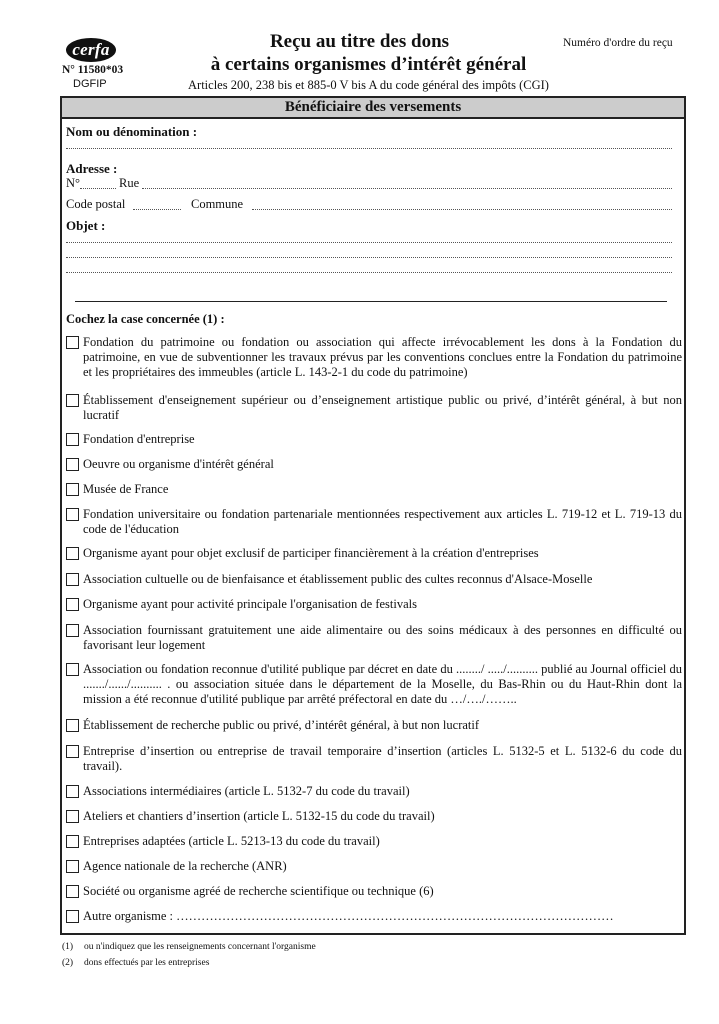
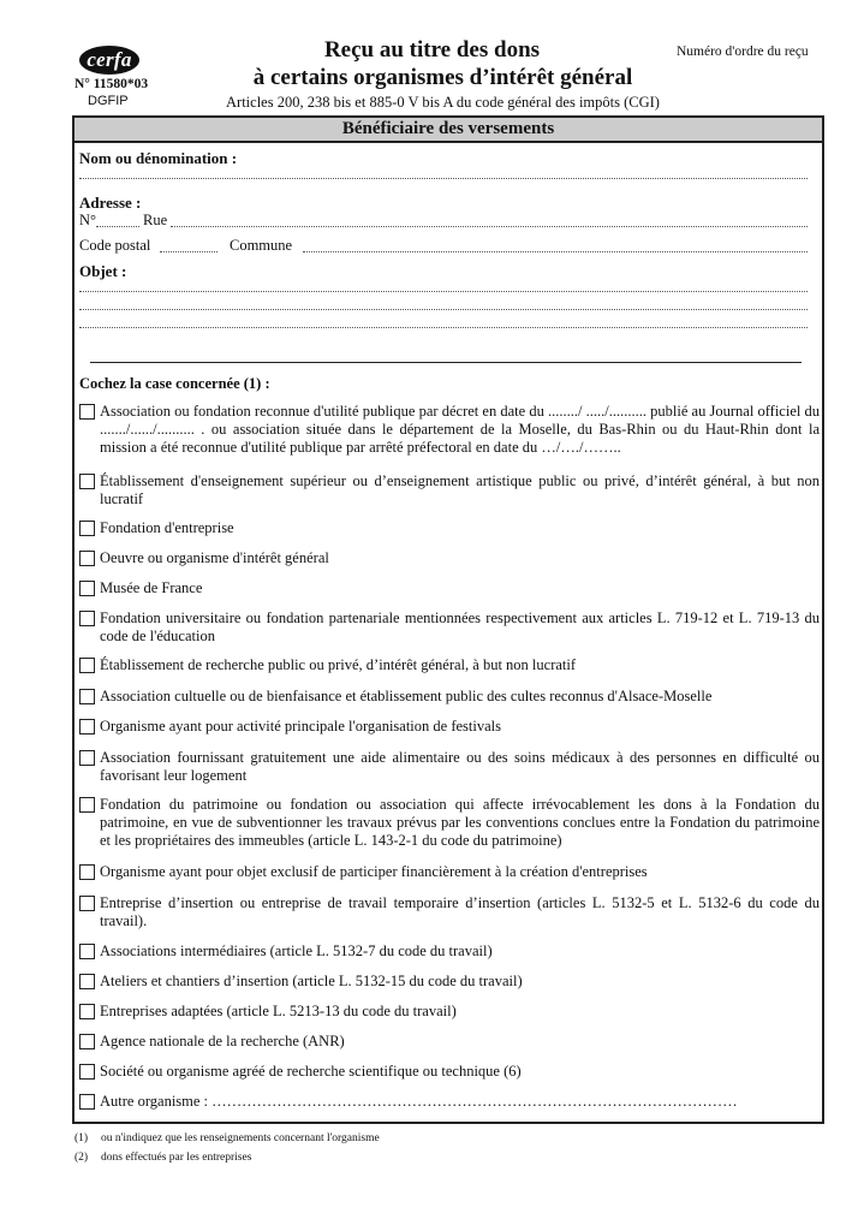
  cerfa
  N° 11580*03
  DGFIP
  Reçu au titre des dons
  à certains organismes d’intérêt général
  Articles 200, 238 bis et 885-0 V bis A du code général des impôts (CGI)
  Numéro d'ordre du reçu
  Bénéficiaire des versements
  Nom ou dénomination :
  Adresse :
  N°
  Rue
  Code postal
  Commune
  Objet :
  Cochez la case concernée (1) :
- Fondation du patrimoine ou fondation ou association qui affecte irrévocablement les dons à la Fondation du patrimoine, en vue de subventionner les travaux prévus par les conventions conclues entre la Fondation du patrimoine et les propriétaires des immeubles (article L. 143-2-1 du code du patrimoine)
+ Association ou fondation reconnue d'utilité publique par décret en date du ......../ ...../.......... publié au Journal officiel du ......./....../.......... . ou association située dans le département de la Moselle, du Bas-Rhin ou du Haut-Rhin dont la mission a été reconnue d'utilité publique par arrêté préfectoral en date du …/…./……..
  Établissement d'enseignement supérieur ou d’enseignement artistique public ou privé, d’intérêt général, à but non lucratif
  Fondation d'entreprise
  Oeuvre ou organisme d'intérêt général
  Musée de France
  Fondation universitaire ou fondation partenariale mentionnées respectivement aux articles L. 719-12 et L. 719-13 du code de l'éducation
- Organisme ayant pour objet exclusif de participer financièrement à la création d'entreprises
+ Établissement de recherche public ou privé, d’intérêt général, à but non lucratif
  Association cultuelle ou de bienfaisance et établissement public des cultes reconnus d'Alsace-Moselle
  Organisme ayant pour activité principale l'organisation de festivals
  Association fournissant gratuitement une aide alimentaire ou des soins médicaux à des personnes en difficulté ou favorisant leur logement
- Association ou fondation reconnue d'utilité publique par décret en date du ......../ ...../.......... publié au Journal officiel du ......./....../.......... . ou association située dans le département de la Moselle, du Bas-Rhin ou du Haut-Rhin dont la mission a été reconnue d'utilité publique par arrêté préfectoral en date du …/…./……..
+ Fondation du patrimoine ou fondation ou association qui affecte irrévocablement les dons à la Fondation du patrimoine, en vue de subventionner les travaux prévus par les conventions conclues entre la Fondation du patrimoine et les propriétaires des immeubles (article L. 143-2-1 du code du patrimoine)
- Établissement de recherche public ou privé, d’intérêt général, à but non lucratif
+ Organisme ayant pour objet exclusif de participer financièrement à la création d'entreprises
  Entreprise d’insertion ou entreprise de travail temporaire d’insertion (articles L. 5132-5 et L. 5132-6 du code du travail).
  Associations intermédiaires (article L. 5132-7 du code du travail)
  Ateliers et chantiers d’insertion (article L. 5132-15 du code du travail)
  Entreprises adaptées (article L. 5213-13 du code du travail)
  Agence nationale de la recherche (ANR)
  Société ou organisme agréé de recherche scientifique ou technique (6)
  Autre organisme : ……………………………………………………………………………………………
  (1) ou n'indiquez que les renseignements concernant l'organisme
  (2) dons effectués par les entreprises
